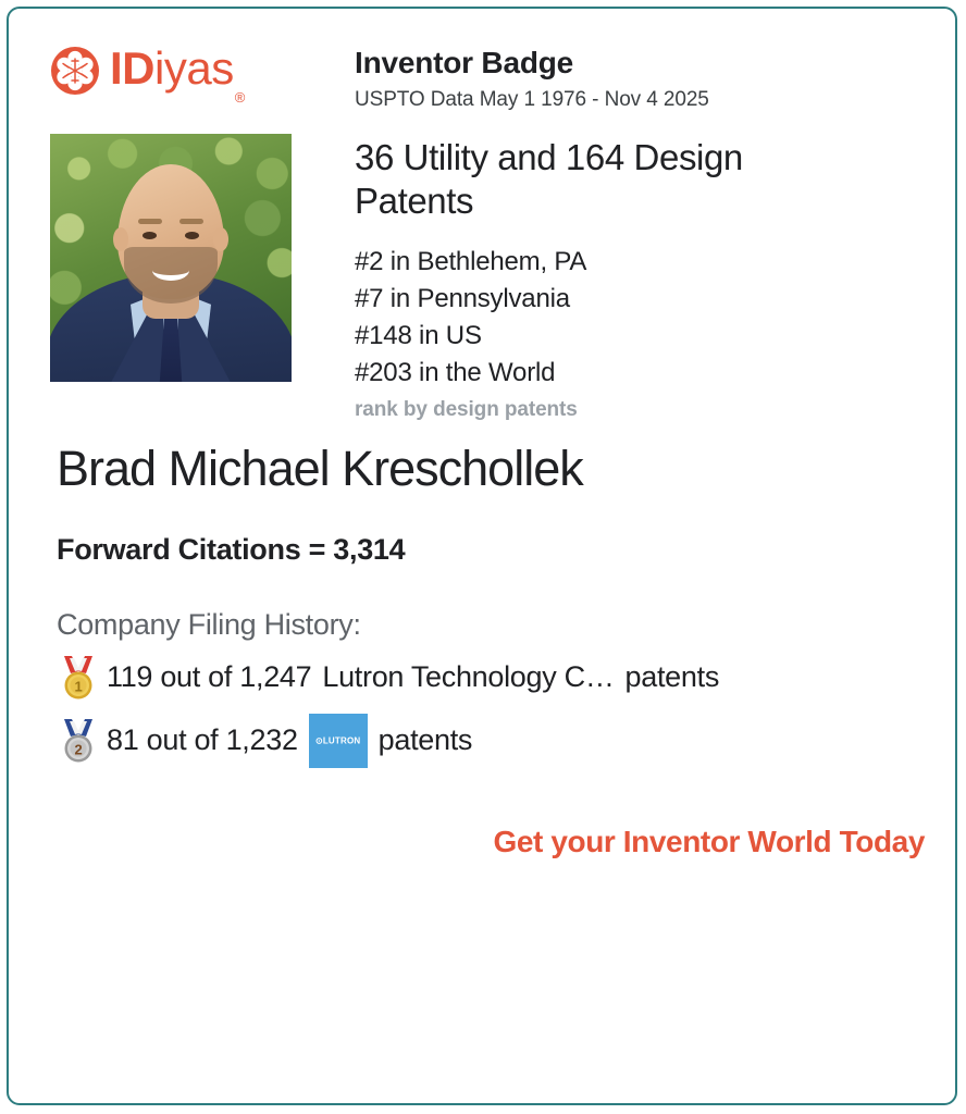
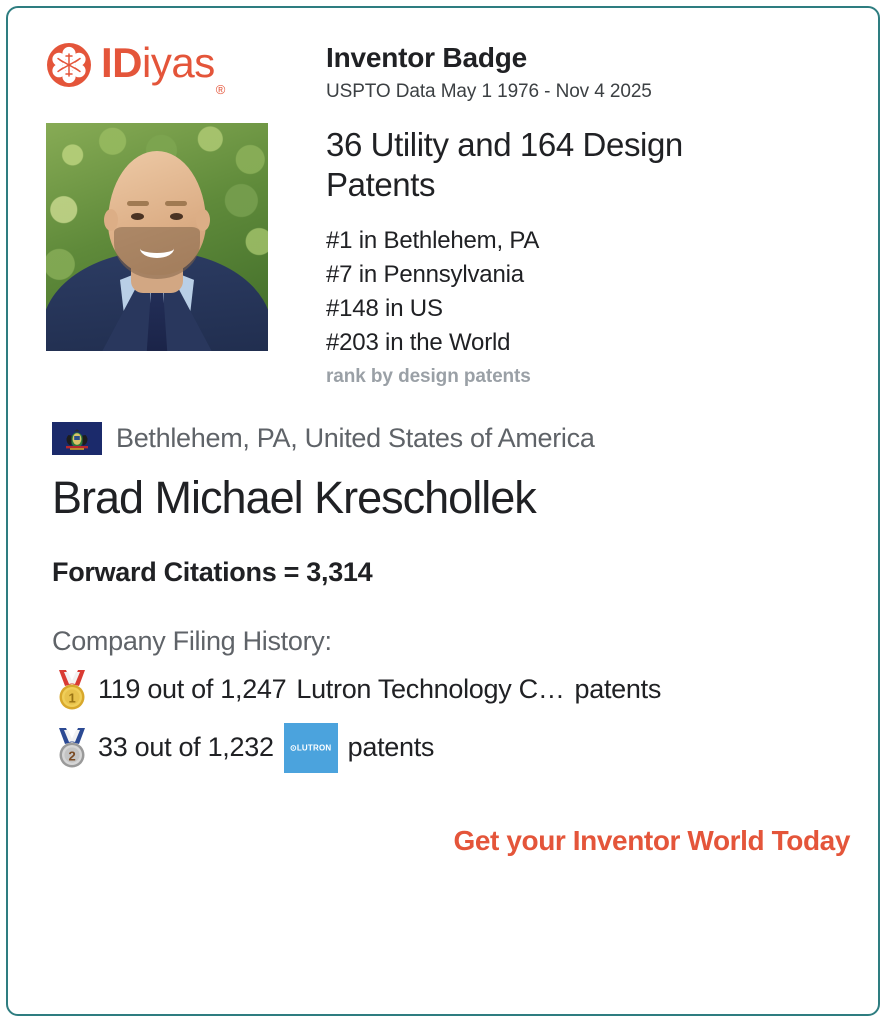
  IDiyas®
  Inventor Badge
  USPTO Data May 1 1976 - Nov 4 2025
  36 Utility and 164 Design Patents
- #2 in Bethlehem, PA
+ #1 in Bethlehem, PA
  #7 in Pennsylvania
  #148 in US
  #203 in the World
  rank by design patents
+ Bethlehem, PA, United States of America
  Brad Michael Kreschollek
  Forward Citations = 3,314
  Company Filing History:
  1
  119 out of 1,247
  Lutron Technology C…
  patents
  2
- 81 out of 1,232
+ 33 out of 1,232
  ⊙LUTRON
  patents
  Get your Inventor World Today
